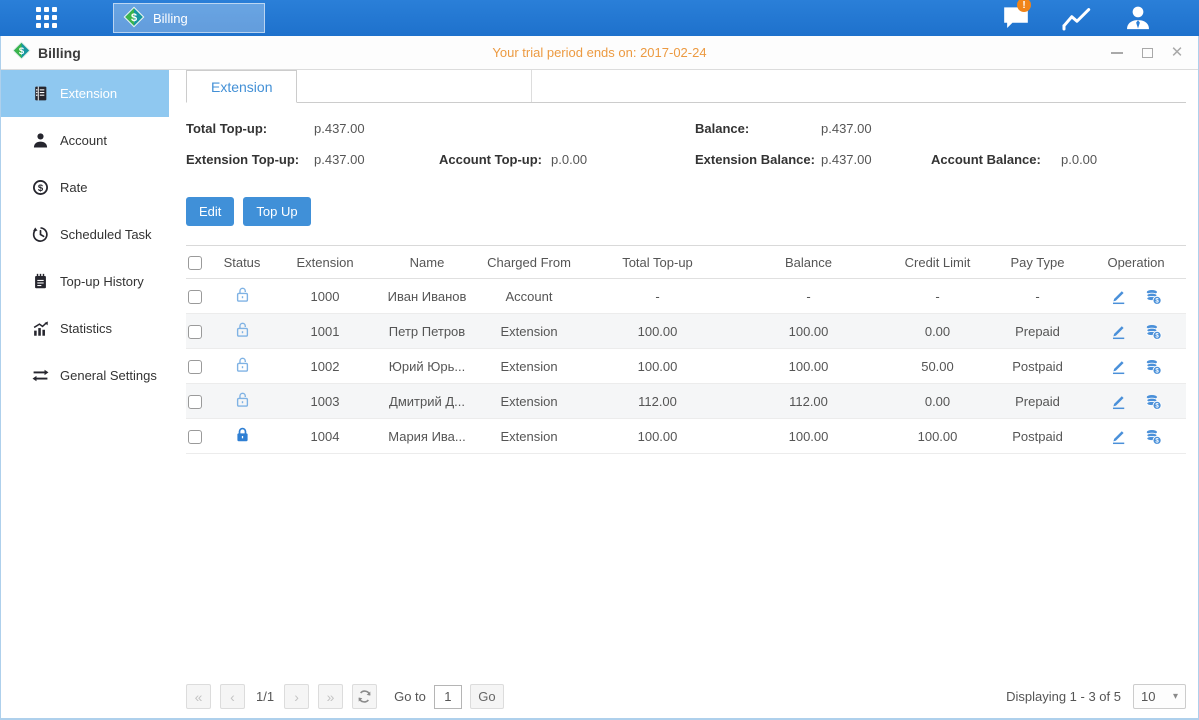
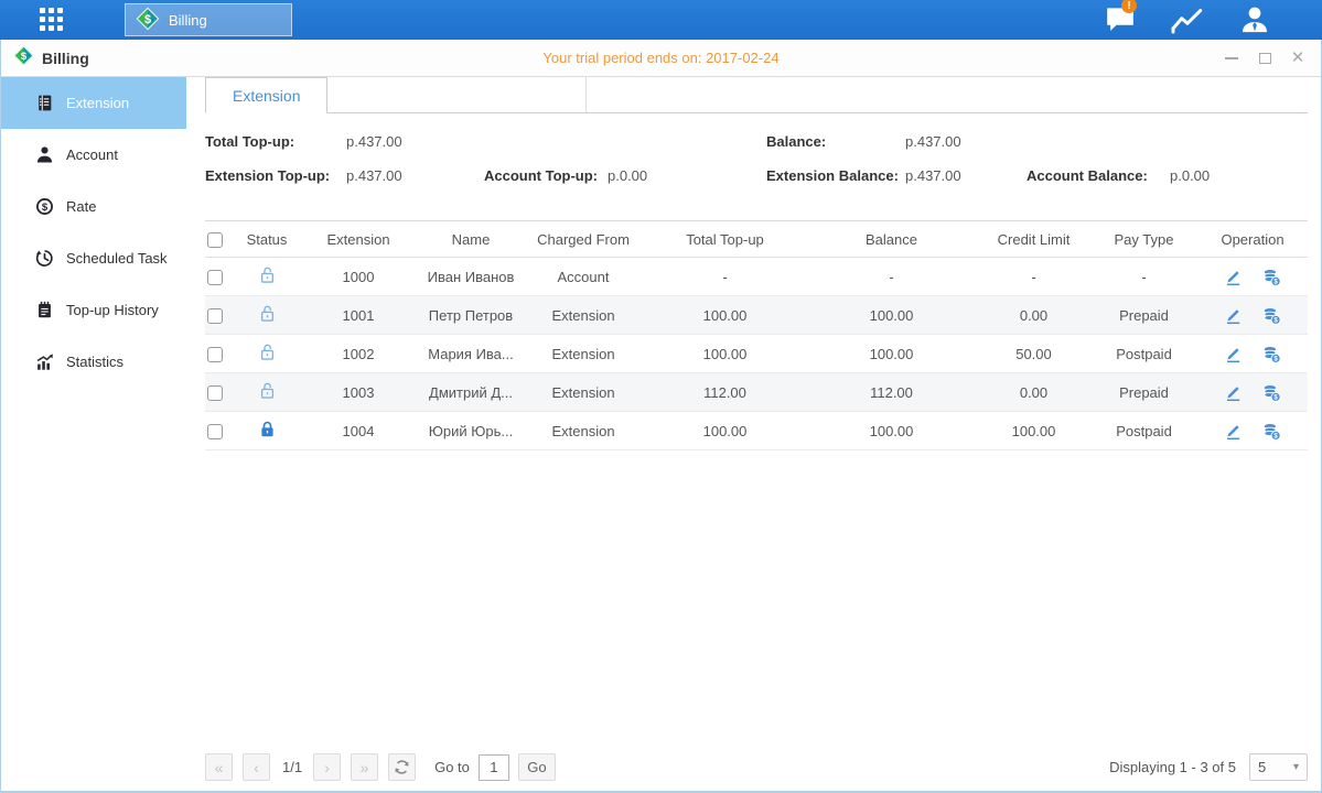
  $
  Billing
  !
  $
  Billing
  Your trial period ends on: 2017-02-24
  ✕
  Extension
  Account
  $
  Rate
  Scheduled Task
  Top-up History
  Statistics
- General Settings
  Extension
  Total Top-up:
  p.437.00
  Balance:
  p.437.00
  Extension Top-up:
  p.437.00
  Account Top-up:
  p.0.00
  Extension Balance:
  p.437.00
  Account Balance:
  p.0.00
- Edit
- Top Up
  Status
  Extension
  Name
  Charged From
  Total Top-up
  Balance
  Credit Limit
  Pay Type
  Operation
  1000
  Иван Иванов
  Account
  -
  -
  -
  -
  1001
  Петр Петров
  Extension
  100.00
  100.00
  0.00
  Prepaid
  1002
- Юрий Юрь...
+ Мария Ива...
  Extension
  100.00
  100.00
  50.00
  Postpaid
  1003
  Дмитрий Д...
  Extension
  112.00
  112.00
  0.00
  Prepaid
  1004
- Мария Ива...
+ Юрий Юрь...
  Extension
  100.00
  100.00
  100.00
  Postpaid
  «
  ‹
  1/1
  ›
  »
  Go to
  1
  Go
  Displaying 1 - 3 of 5
- 10
+ 5
  ▾
